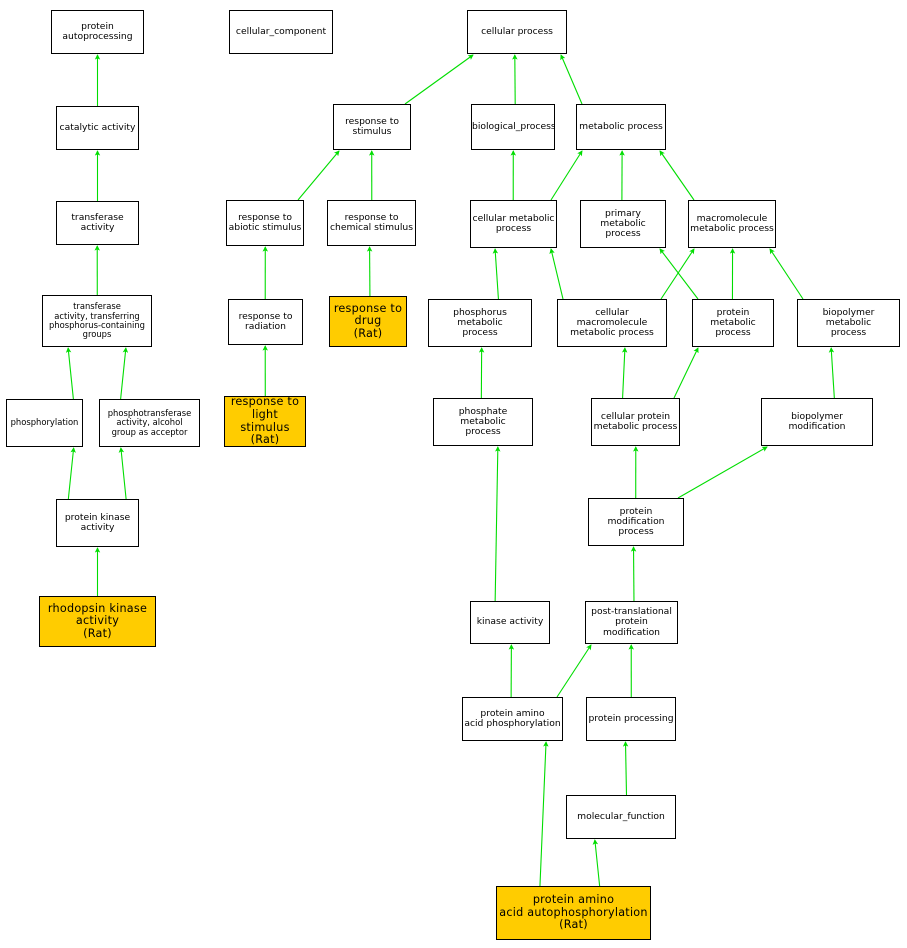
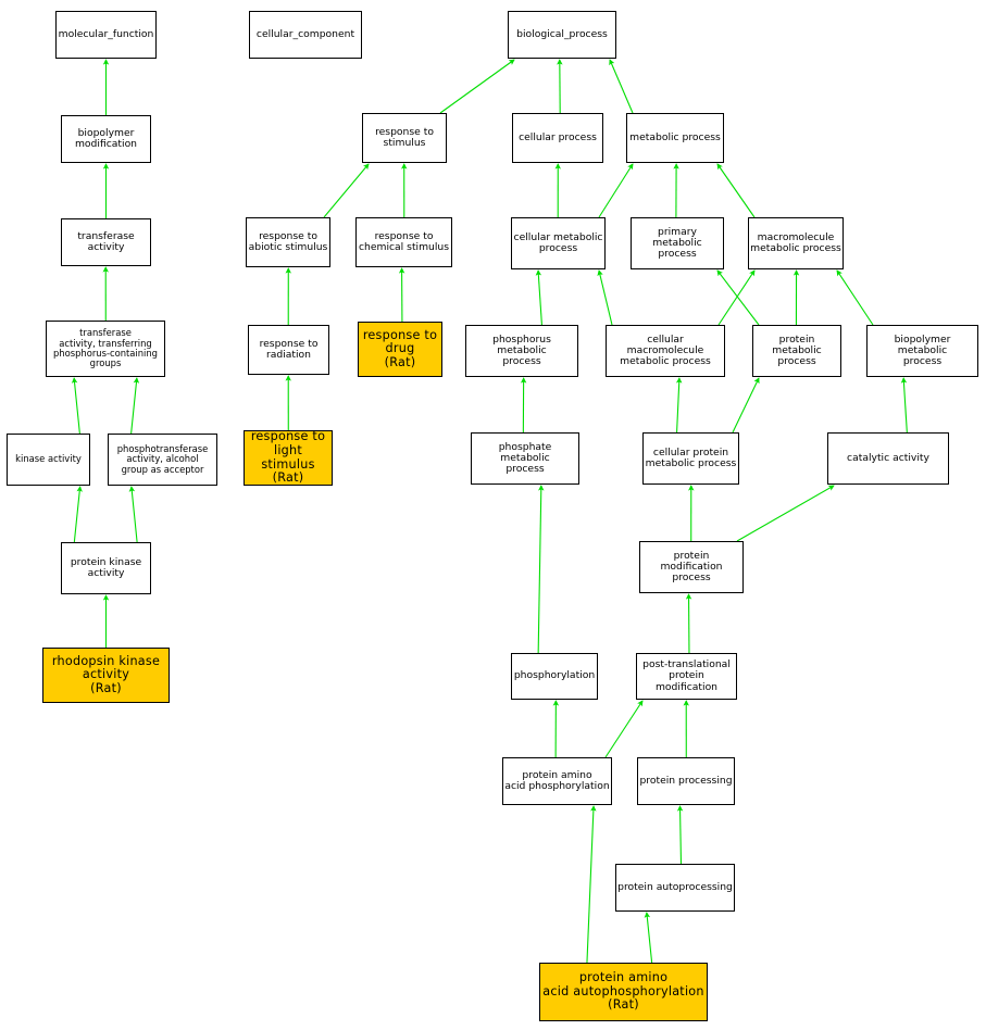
- protein autoprocessing
+ molecular_function
- catalytic activity
+ biopolymer modification
  transferase
  activity
  transferase
  activity, transferring
  phosphorus-containing
  groups
- phosphorylation
+ kinase activity
  phosphotransferase
  activity, alcohol
  group as acceptor
  protein kinase
  activity
  rhodopsin kinase
  activity
  (Rat)
  cellular_component
- cellular process
+ biological_process
  response to
  stimulus
  response to
  abiotic stimulus
  response to
  chemical stimulus
  response to
  radiation
  response to
  drug
  (Rat)
  response to
  light stimulus
  (Rat)
- biological_process
+ cellular process
  metabolic process
  cellular metabolic
  process
  primary metabolic
  process
  macromolecule
  metabolic process
  phosphorus metabolic
  process
  cellular macromolecule
  metabolic process
  protein metabolic
  process
  biopolymer metabolic
  process
  phosphate metabolic
  process
  cellular protein
  metabolic process
- biopolymer modification
+ catalytic activity
  protein modification
  process
- kinase activity
+ phosphorylation
  post-translational
  protein modification
  protein amino
  acid phosphorylation
  protein processing
- molecular_function
+ protein autoprocessing
  protein amino
  acid autophosphorylation
  (Rat)
